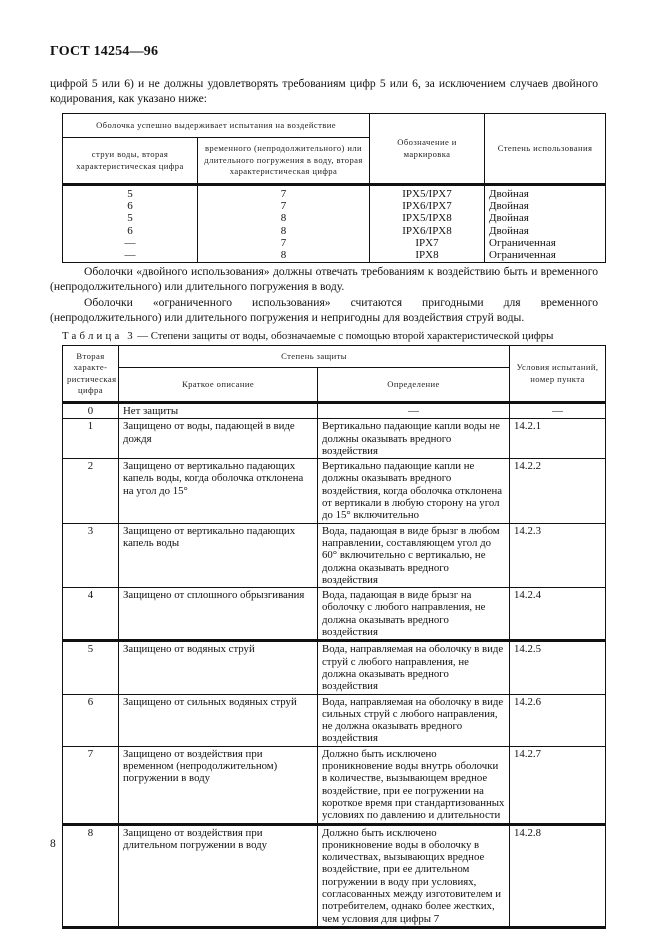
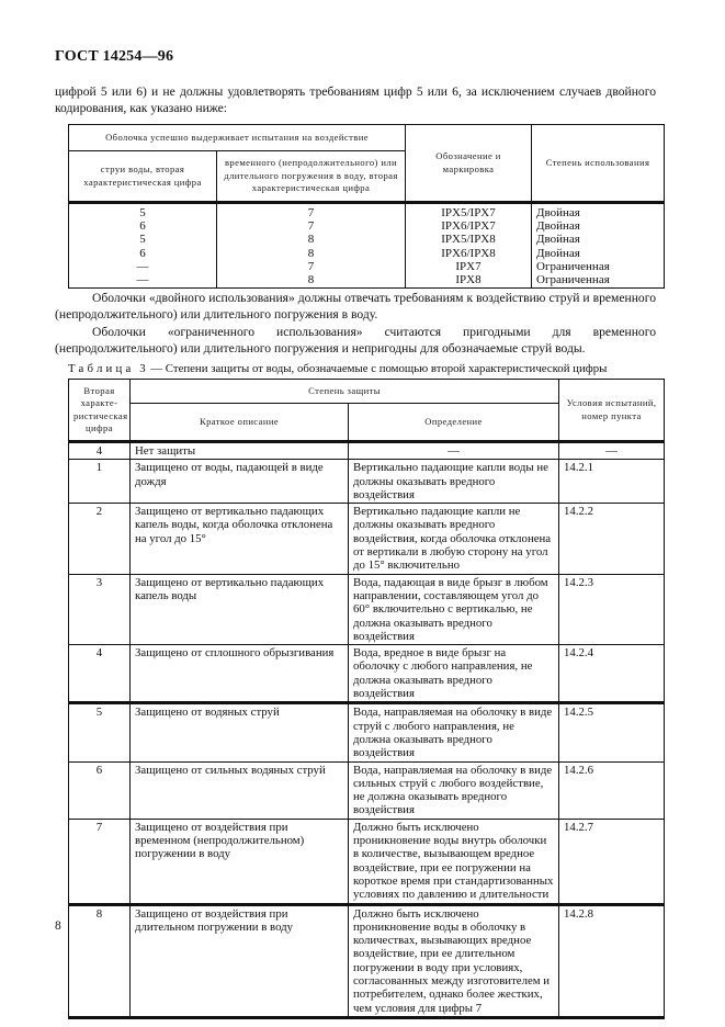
  ГОСТ 14254—96
  цифрой 5 или 6) и не должны удовлетворять требованиям цифр 5 или 6, за исключением случаев двойного кодирования, как указано ниже:
  Оболочка успешно выдерживает испытания на воздействие	Обозначение и маркировка	Степень использования
  струи воды, вторая характеристическая цифра	временного (непродолжительного) или длительного погружения в воду, вторая характеристическая цифра
  5 6 5 6 — —	7 7 8 8 7 8	IPX5/IPX7 IPX6/IPX7 IPX5/IPX8 IPX6/IPX8 IPX7 IPX8	Двойная Двойная Двойная Двойная Ограниченная Ограниченная
- Оболочки «двойного использования» должны отвечать требованиям к воздействию быть и временного (непродолжительного) или длительного погружения в воду.
+ Оболочки «двойного использования» должны отвечать требованиям к воздействию струй и временного (непродолжительного) или длительного погружения в воду.
- Оболочки «ограниченного использования» считаются пригодными для временного (непродолжительного) или длительного погружения и непригодны для воздействия струй воды.
+ Оболочки «ограниченного использования» считаются пригодными для временного (непродолжительного) или длительного погружения и непригодны для обозначаемые струй воды.
  Таблица 3 — Степени защиты от воды, обозначаемые с помощью второй характеристической цифры
  Вторая характе-ристическая цифра	Степень защиты	Условия испытаний, номер пункта
  Краткое описание	Определение
- 0	Нет защиты	—	—
+ 4	Нет защиты	—	—
  1	Защищено от воды, падающей в виде дождя	Вертикально падающие капли воды не должны оказывать вредного воздействия	14.2.1
  2	Защищено от вертикально падающих капель воды, когда оболочка отклонена на угол до 15°	Вертикально падающие капли не должны оказывать вредного воздействия, когда оболочка отклонена от вертикали в любую сторону на угол до 15° включительно	14.2.2
  3	Защищено от вертикально падающих капель воды	Вода, падающая в виде брызг в любом направлении, составляющем угол до 60° включительно с вертикалью, не должна оказывать вредного воздействия	14.2.3
- 4	Защищено от сплошного обрызгивания	Вода, падающая в виде брызг на оболочку с любого направления, не должна оказывать вредного воздействия	14.2.4
+ 4	Защищено от сплошного обрызгивания	Вода, вредное в виде брызг на оболочку с любого направления, не должна оказывать вредного воздействия	14.2.4
  5	Защищено от водяных струй	Вода, направляемая на оболочку в виде струй с любого направления, не должна оказывать вредного воздействия	14.2.5
- 6	Защищено от сильных водяных струй	Вода, направляемая на оболочку в виде сильных струй с любого направления, не должна оказывать вредного воздействия	14.2.6
+ 6	Защищено от сильных водяных струй	Вода, направляемая на оболочку в виде сильных струй с любого воздействие, не должна оказывать вредного воздействия	14.2.6
  7	Защищено от воздействия при временном (непродолжительном) погружении в воду	Должно быть исключено проникновение воды внутрь оболочки в количестве, вызывающем вредное воздействие, при ее погружении на короткое время при стандартизованных условиях по давлению и длительности	14.2.7
  8	Защищено от воздействия при длительном погружении в воду	Должно быть исключено проникновение воды в оболочку в количествах, вызывающих вредное воздействие, при ее длительном погружении в воду при условиях, согласованных между изготовителем и потребителем, однако более жестких, чем условия для цифры 7	14.2.8
  8
